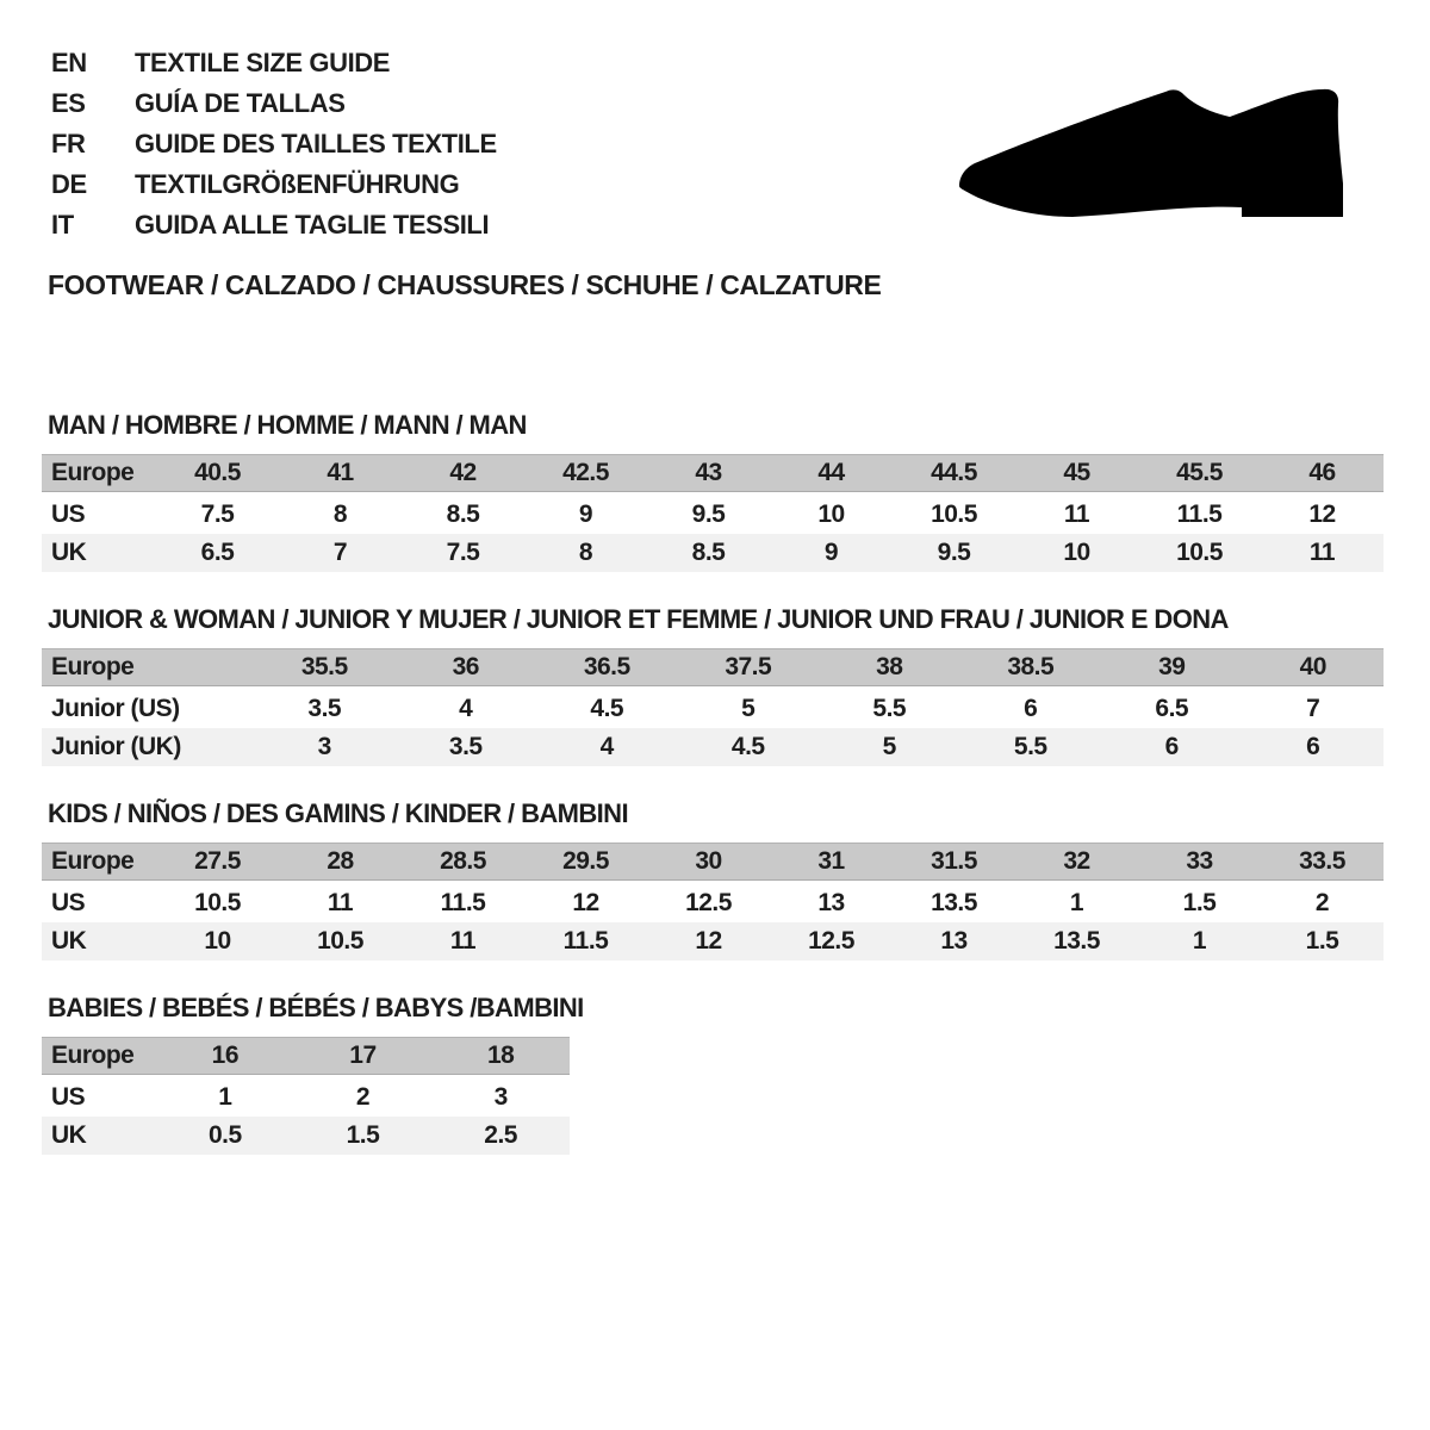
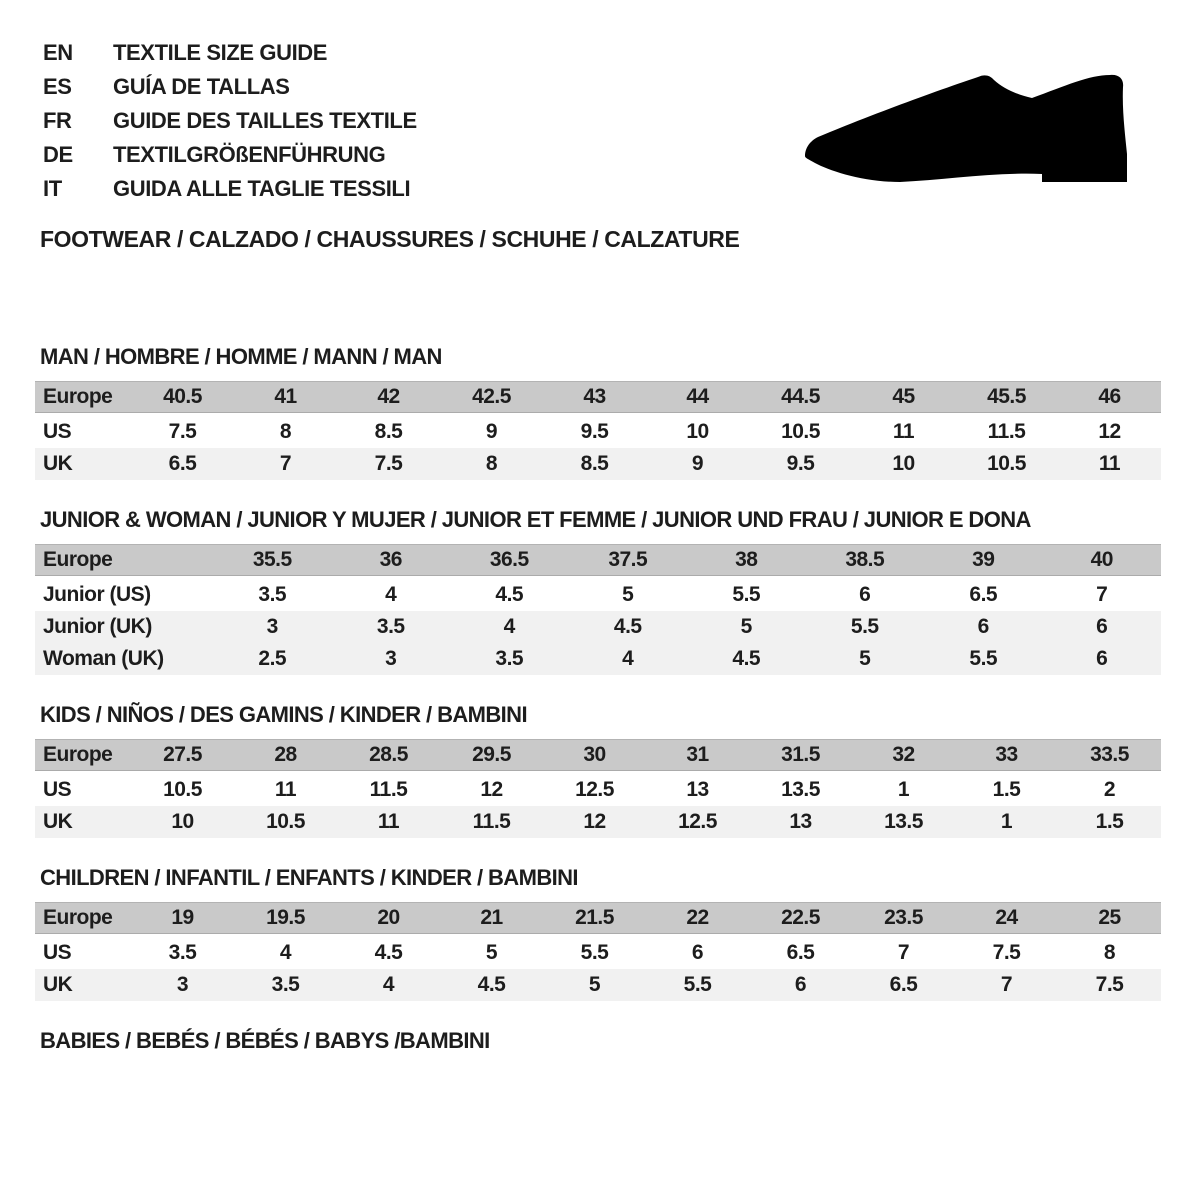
  EN TEXTILE SIZE GUIDE
  ES GUÍA DE TALLAS
  FR GUIDE DES TAILLES TEXTILE
  DE TEXTILGRÖßENFÜHRUNG
  IT GUIDA ALLE TAGLIE TESSILI
  FOOTWEAR / CALZADO / CHAUSSURES / SCHUHE / CALZATURE
  MAN / HOMBRE / HOMME / MANN / MAN
  Europe	40.5	41	42	42.5	43	44	44.5	45	45.5	46
  US	7.5	8	8.5	9	9.5	10	10.5	11	11.5	12
  UK	6.5	7	7.5	8	8.5	9	9.5	10	10.5	11
  JUNIOR & WOMAN / JUNIOR Y MUJER / JUNIOR ET FEMME / JUNIOR UND FRAU / JUNIOR E DONA
  Europe	35.5	36	36.5	37.5	38	38.5	39	40
  Junior (US)	3.5	4	4.5	5	5.5	6	6.5	7
  Junior (UK)	3	3.5	4	4.5	5	5.5	6	6
+ Woman (UK)	2.5	3	3.5	4	4.5	5	5.5	6
  KIDS / NIÑOS / DES GAMINS / KINDER / BAMBINI
  Europe	27.5	28	28.5	29.5	30	31	31.5	32	33	33.5
  US	10.5	11	11.5	12	12.5	13	13.5	1	1.5	2
  UK	10	10.5	11	11.5	12	12.5	13	13.5	1	1.5
+ CHILDREN / INFANTIL / ENFANTS / KINDER / BAMBINI
+ Europe	19	19.5	20	21	21.5	22	22.5	23.5	24	25
+ US	3.5	4	4.5	5	5.5	6	6.5	7	7.5	8
+ UK	3	3.5	4	4.5	5	5.5	6	6.5	7	7.5
  BABIES / BEBÉS / BÉBÉS / BABYS /BAMBINI
- Europe	16	17	18
- US	1	2	3
- UK	0.5	1.5	2.5
